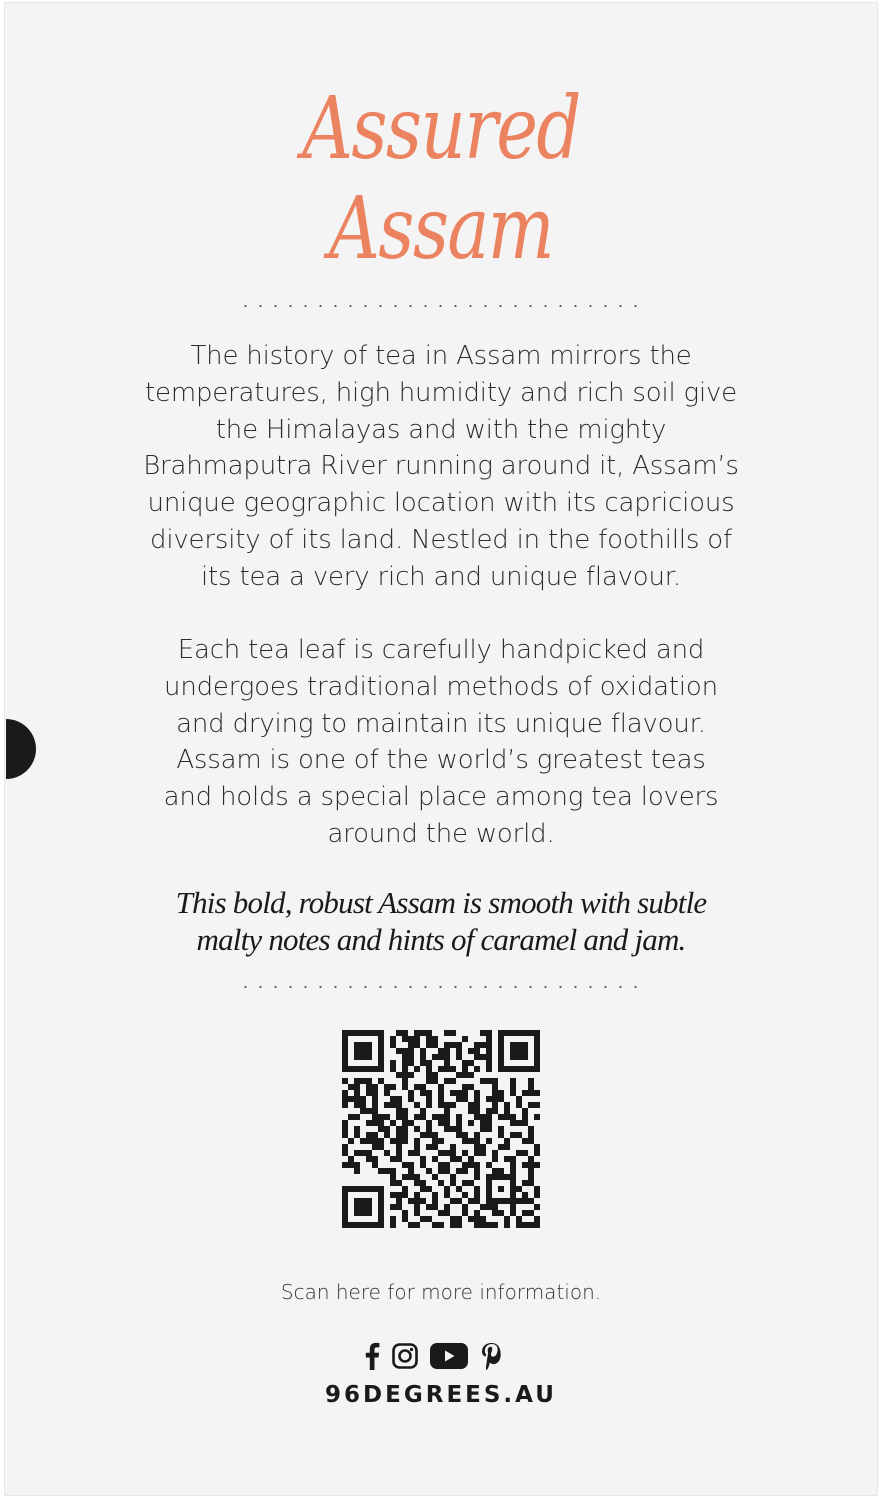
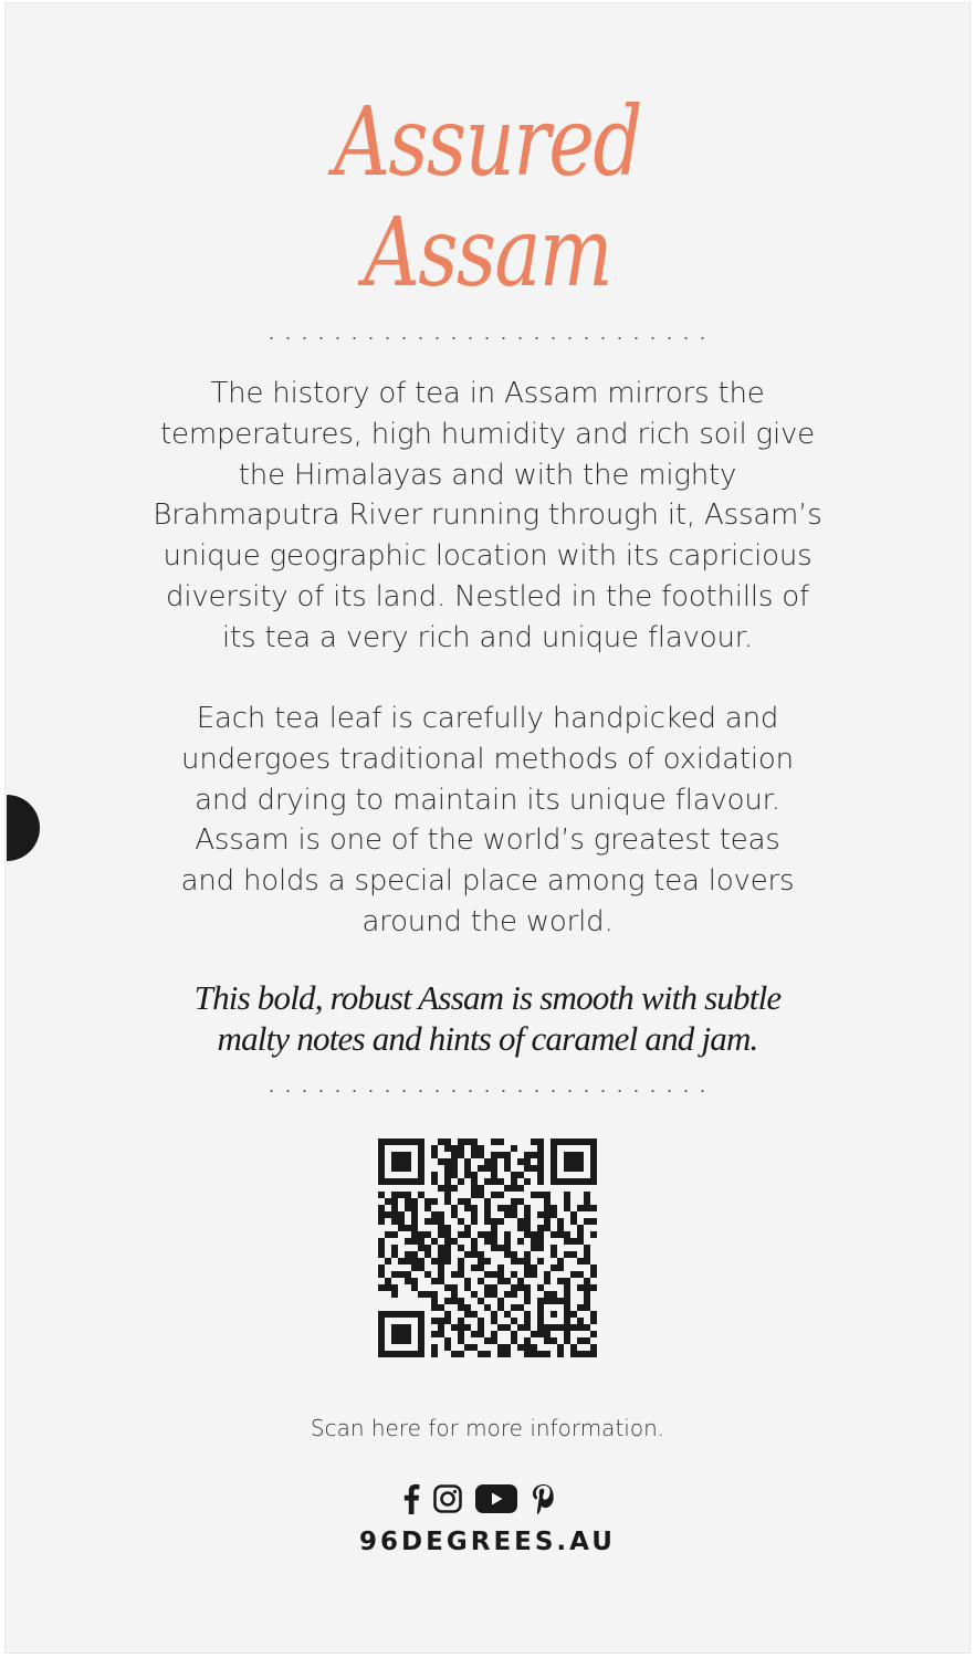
  Assured
  Assam
  The history of tea in Assam mirrors the
  temperatures, high humidity and rich soil give
  the Himalayas and with the mighty
- Brahmaputra River running around it, Assam’s
+ Brahmaputra River running through it, Assam’s
  unique geographic location with its capricious
  diversity of its land. Nestled in the foothills of
  its tea a very rich and unique flavour.
  Each tea leaf is carefully handpicked and
  undergoes traditional methods of oxidation
  and drying to maintain its unique flavour.
  Assam is one of the world’s greatest teas
  and holds a special place among tea lovers
  around the world.
  This bold, robust Assam is smooth with subtle
  malty notes and hints of caramel and jam.
  Scan here for more information.
  96DEGREES.AU
